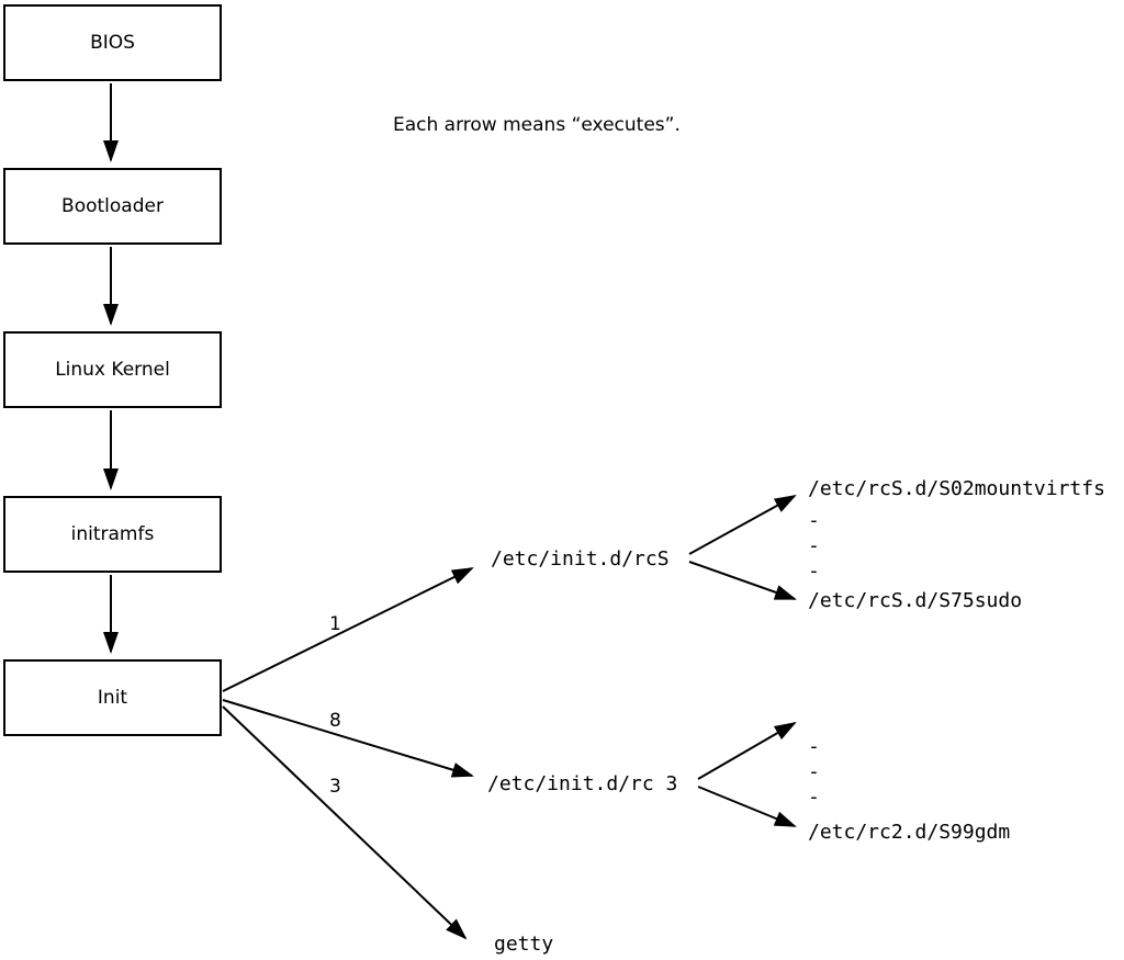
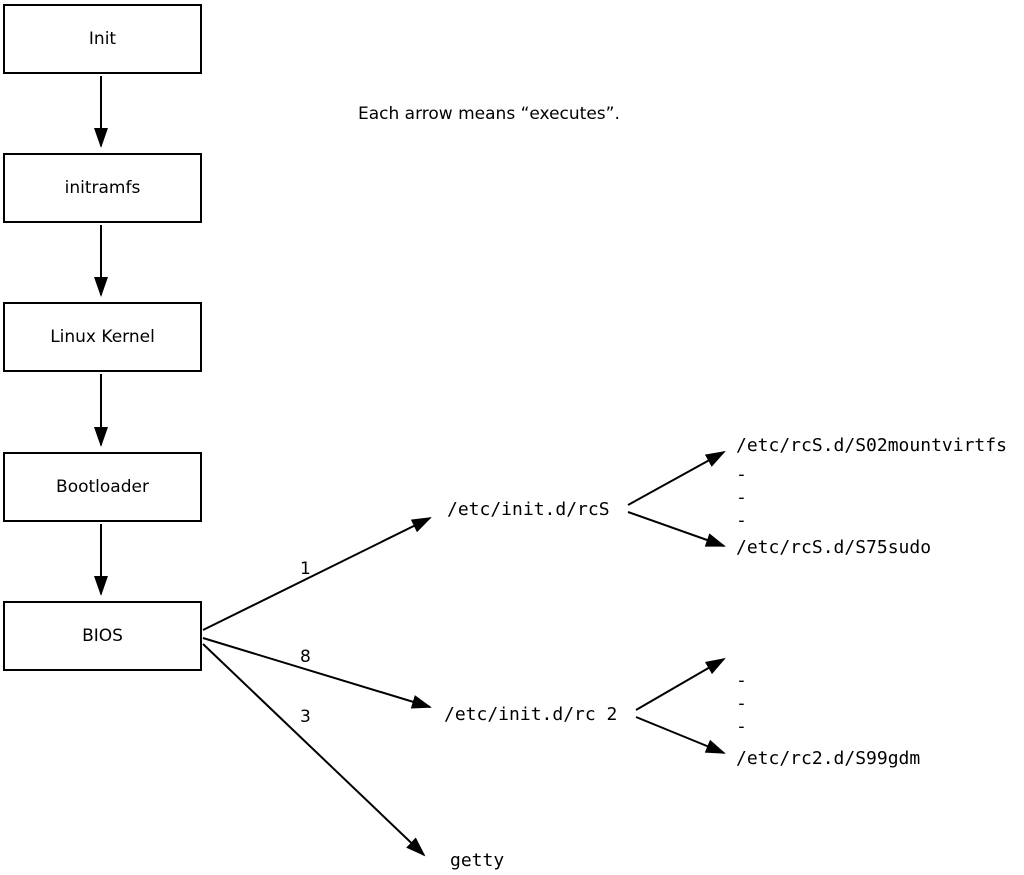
- BIOS
+ Init
- Bootloader
+ initramfs
  Linux Kernel
- initramfs
+ Bootloader
- Init
+ BIOS
  Each arrow means “executes”.
  1
  8
  3
  /etc/init.d/rcS
- /etc/init.d/rc 3
+ /etc/init.d/rc 2
  getty
  /etc/rcS.d/S02mountvirtfs
  -
  -
  -
  /etc/rcS.d/S75sudo
  -
  -
  -
  /etc/rc2.d/S99gdm
